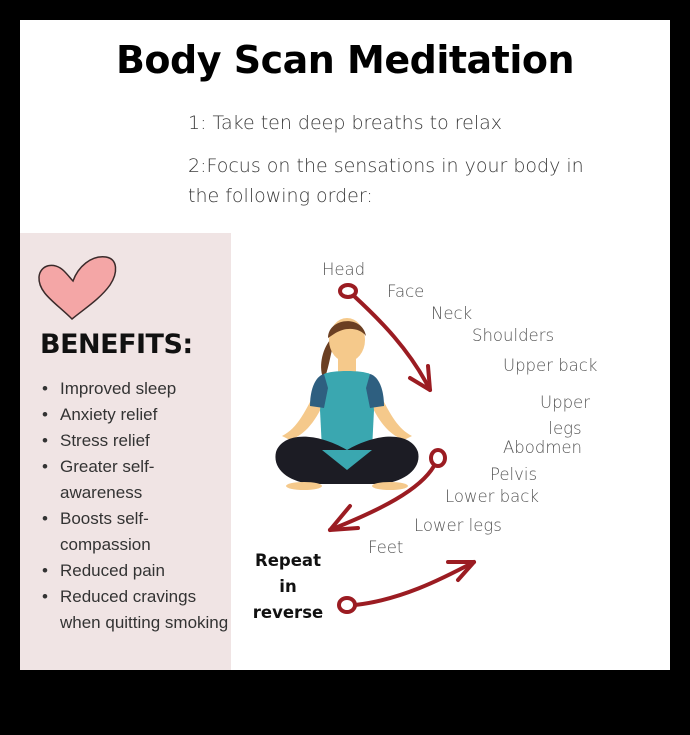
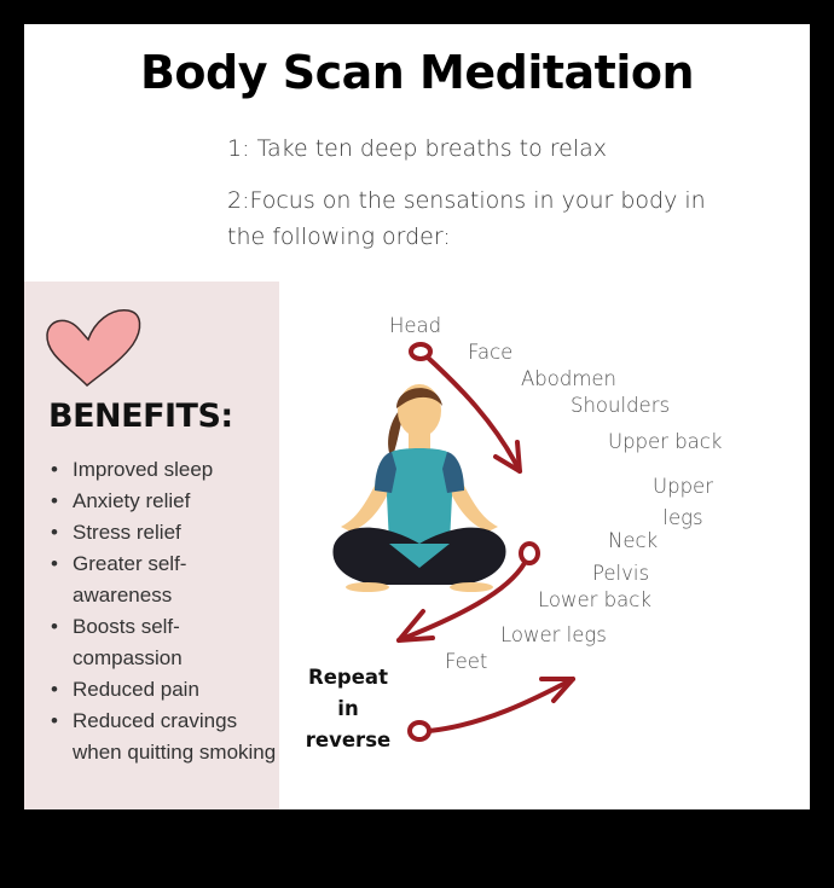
  Body Scan Meditation
  1: Take ten deep breaths to relax
  2:Focus on the sensations in your body in the following order:
  BENEFITS:
  •
  Improved sleep
  •
  Anxiety relief
  •
  Stress relief
  •
  Greater self-awareness
  •
  Boosts self-compassion
  •
  Reduced pain
  •
  Reduced cravings when quitting smoking
  Head
  Face
- Neck
+ Abodmen
  Shoulders
  Upper back
  Upper legs
- Abodmen
+ Neck
  Pelvis
  Lower back
  Lower legs
  Feet
  Repeat in reverse
